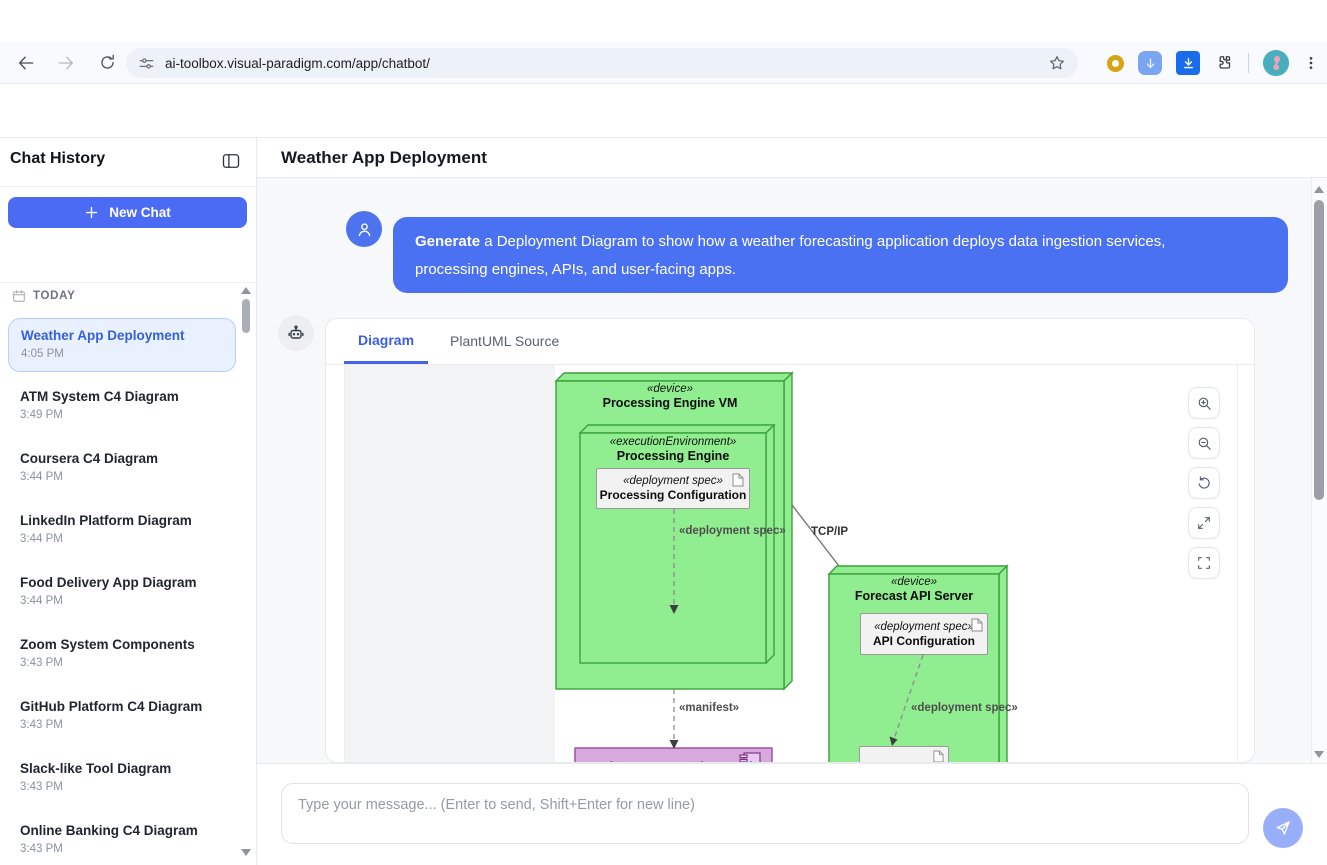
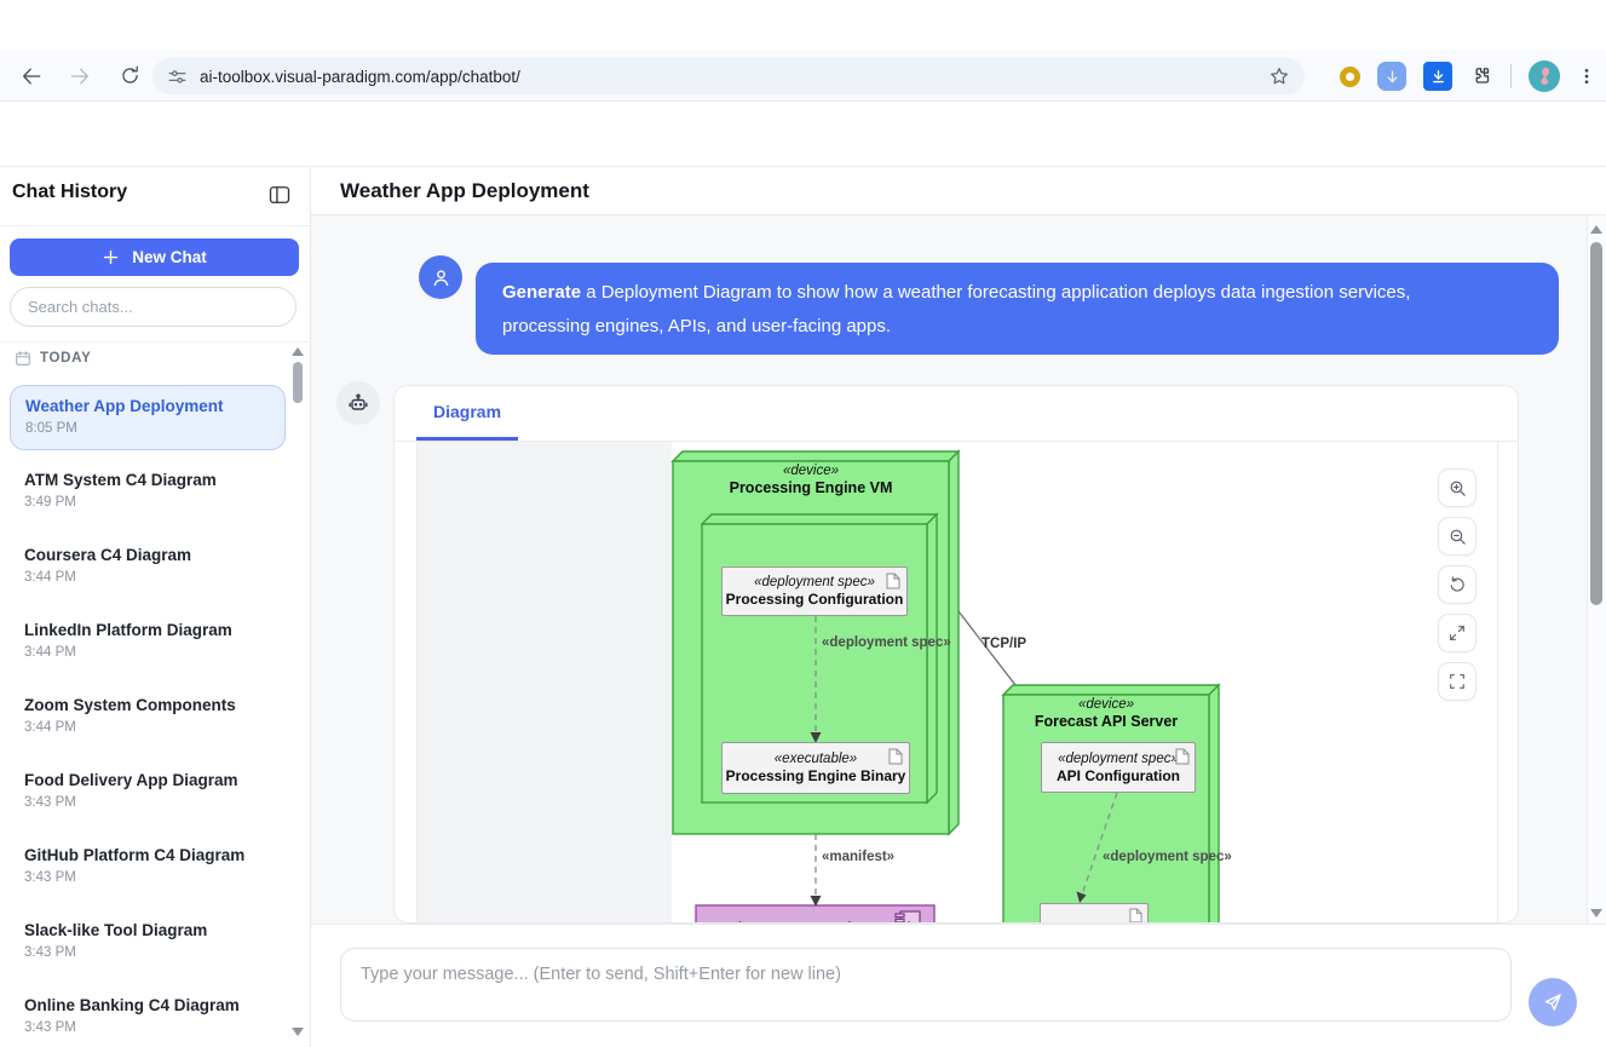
  ai-toolbox.visual-paradigm.com/app/chatbot/
  Chat History
  New Chat
+ Search chats...
  TODAY
  Weather App Deployment
- 4:05 PM
+ 8:05 PM
  ATM System C4 Diagram
  3:49 PM
  Coursera C4 Diagram
  3:44 PM
  LinkedIn Platform Diagram
  3:44 PM
- Food Delivery App Diagram
+ Zoom System Components
  3:44 PM
- Zoom System Components
+ Food Delivery App Diagram
  3:43 PM
  GitHub Platform C4 Diagram
  3:43 PM
  Slack-like Tool Diagram
  3:43 PM
  Online Banking C4 Diagram
  3:43 PM
  Weather App Deployment
  Generate a Deployment Diagram to show how a weather forecasting application deploys data ingestion services,
  processing engines, APIs, and user-facing apps.
  Diagram
- PlantUML Source
  «device»
  Processing Engine VM
- «executionEnvironment»
- Processing Engine
  «deployment spec»
  Processing Configuration
+ «executable»
+ Processing Engine Binary
  «device»
  Forecast API Server
  «deployment spec»
  API Configuration
  «deployment spec»
  TCP/IP
  «manifest»
  «deployment spec»
  Type your message... (Enter to send, Shift+Enter for new line)
